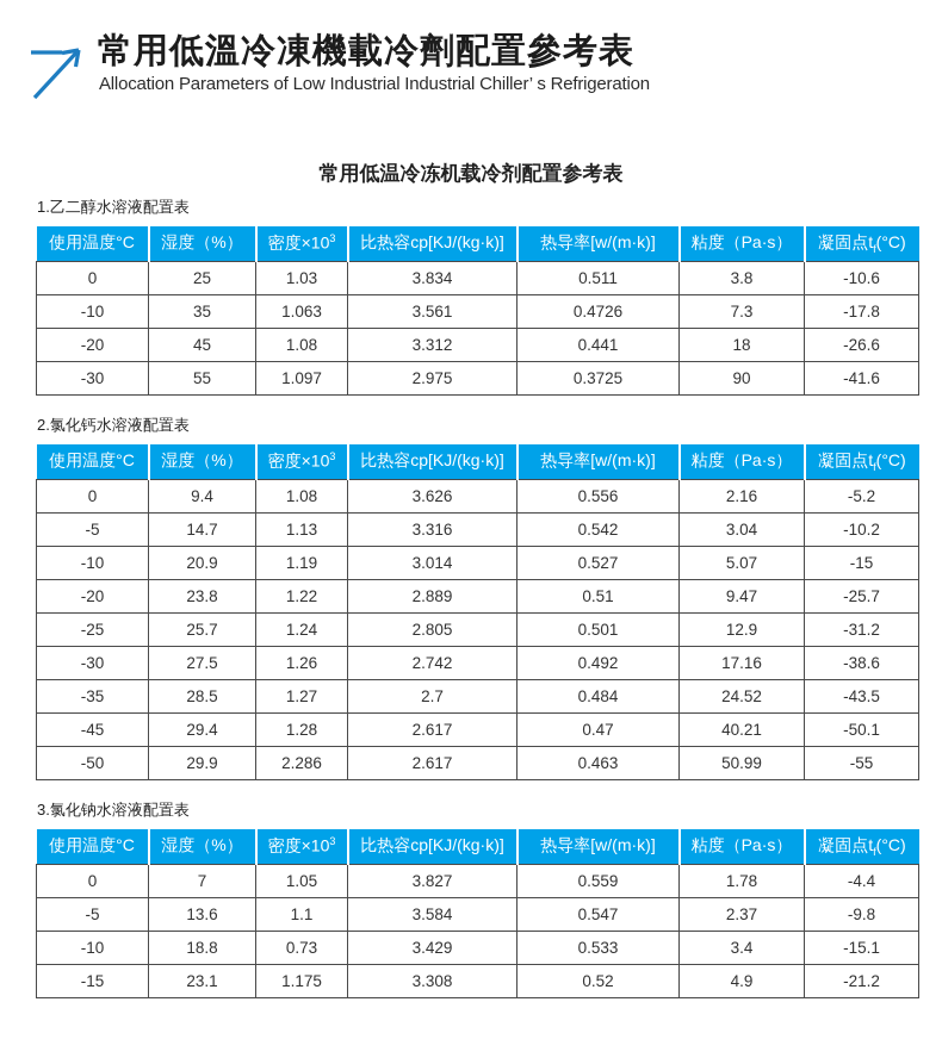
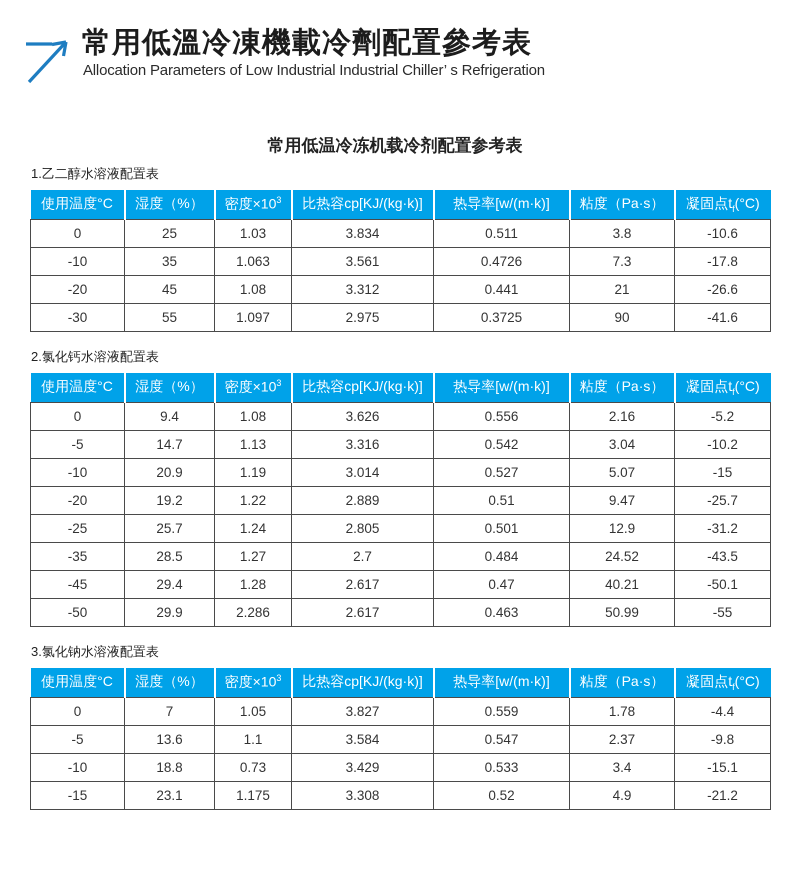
  常用低溫冷凍機載冷劑配置參考表
  Allocation Parameters of Low Industrial Industrial Chiller’ s Refrigeration
  常用低温冷冻机载冷剂配置参考表
  1.乙二醇水溶液配置表
  使用温度°C	湿度（%）	密度×103	比热容cp[KJ/(kg·k)]	热导率[w/(m·k)]	粘度（Pa·s）	凝固点tf(°C)
  0	25	1.03	3.834	0.511	3.8	-10.6
  -10	35	1.063	3.561	0.4726	7.3	-17.8
- -20	45	1.08	3.312	0.441	18	-26.6
+ -20	45	1.08	3.312	0.441	21	-26.6
  -30	55	1.097	2.975	0.3725	90	-41.6
  2.氯化钙水溶液配置表
  使用温度°C	湿度（%）	密度×103	比热容cp[KJ/(kg·k)]	热导率[w/(m·k)]	粘度（Pa·s）	凝固点tf(°C)
  0	9.4	1.08	3.626	0.556	2.16	-5.2
  -5	14.7	1.13	3.316	0.542	3.04	-10.2
  -10	20.9	1.19	3.014	0.527	5.07	-15
- -20	23.8	1.22	2.889	0.51	9.47	-25.7
+ -20	19.2	1.22	2.889	0.51	9.47	-25.7
  -25	25.7	1.24	2.805	0.501	12.9	-31.2
- -30	27.5	1.26	2.742	0.492	17.16	-38.6
  -35	28.5	1.27	2.7	0.484	24.52	-43.5
  -45	29.4	1.28	2.617	0.47	40.21	-50.1
  -50	29.9	2.286	2.617	0.463	50.99	-55
  3.氯化钠水溶液配置表
  使用温度°C	湿度（%）	密度×103	比热容cp[KJ/(kg·k)]	热导率[w/(m·k)]	粘度（Pa·s）	凝固点tf(°C)
  0	7	1.05	3.827	0.559	1.78	-4.4
  -5	13.6	1.1	3.584	0.547	2.37	-9.8
  -10	18.8	0.73	3.429	0.533	3.4	-15.1
  -15	23.1	1.175	3.308	0.52	4.9	-21.2
